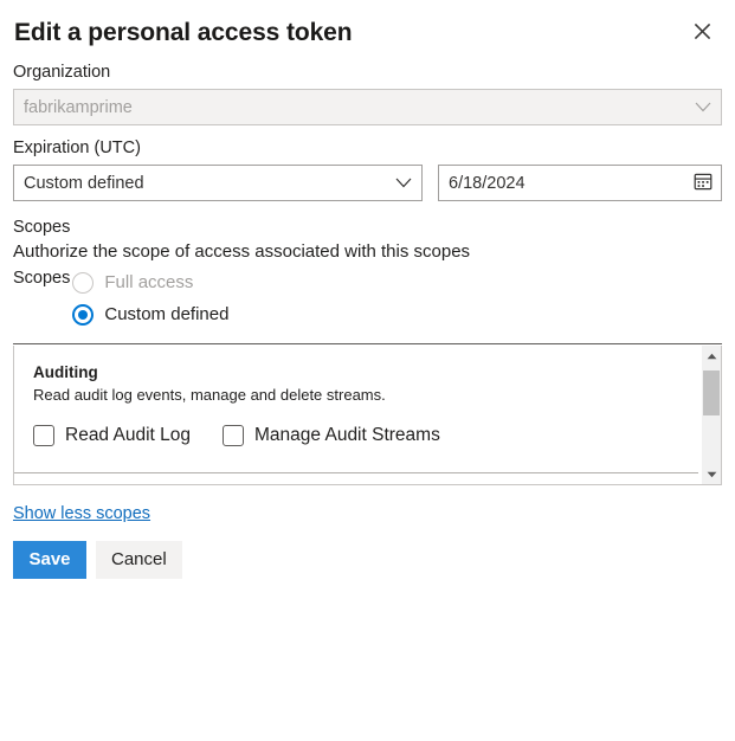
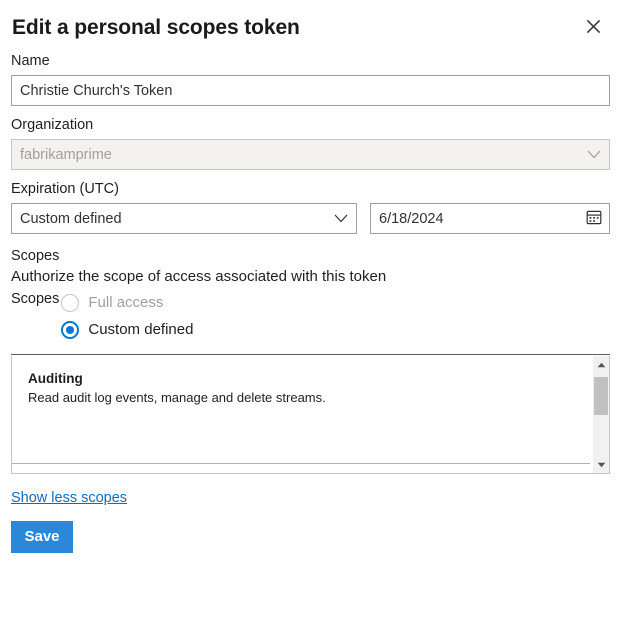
- Edit a personal access token
+ Edit a personal scopes token
+ Name
+ Christie Church's Token
  Organization
  fabrikamprime
  Expiration (UTC)
  Custom defined
  6/18/2024
  Scopes
- Authorize the scope of access associated with this scopes
+ Authorize the scope of access associated with this token
  Scopes
  Full access
  Custom defined
  Auditing
  Read audit log events, manage and delete streams.
- Read Audit Log
- Manage Audit Streams
  Show less scopes
  Save
- Cancel
